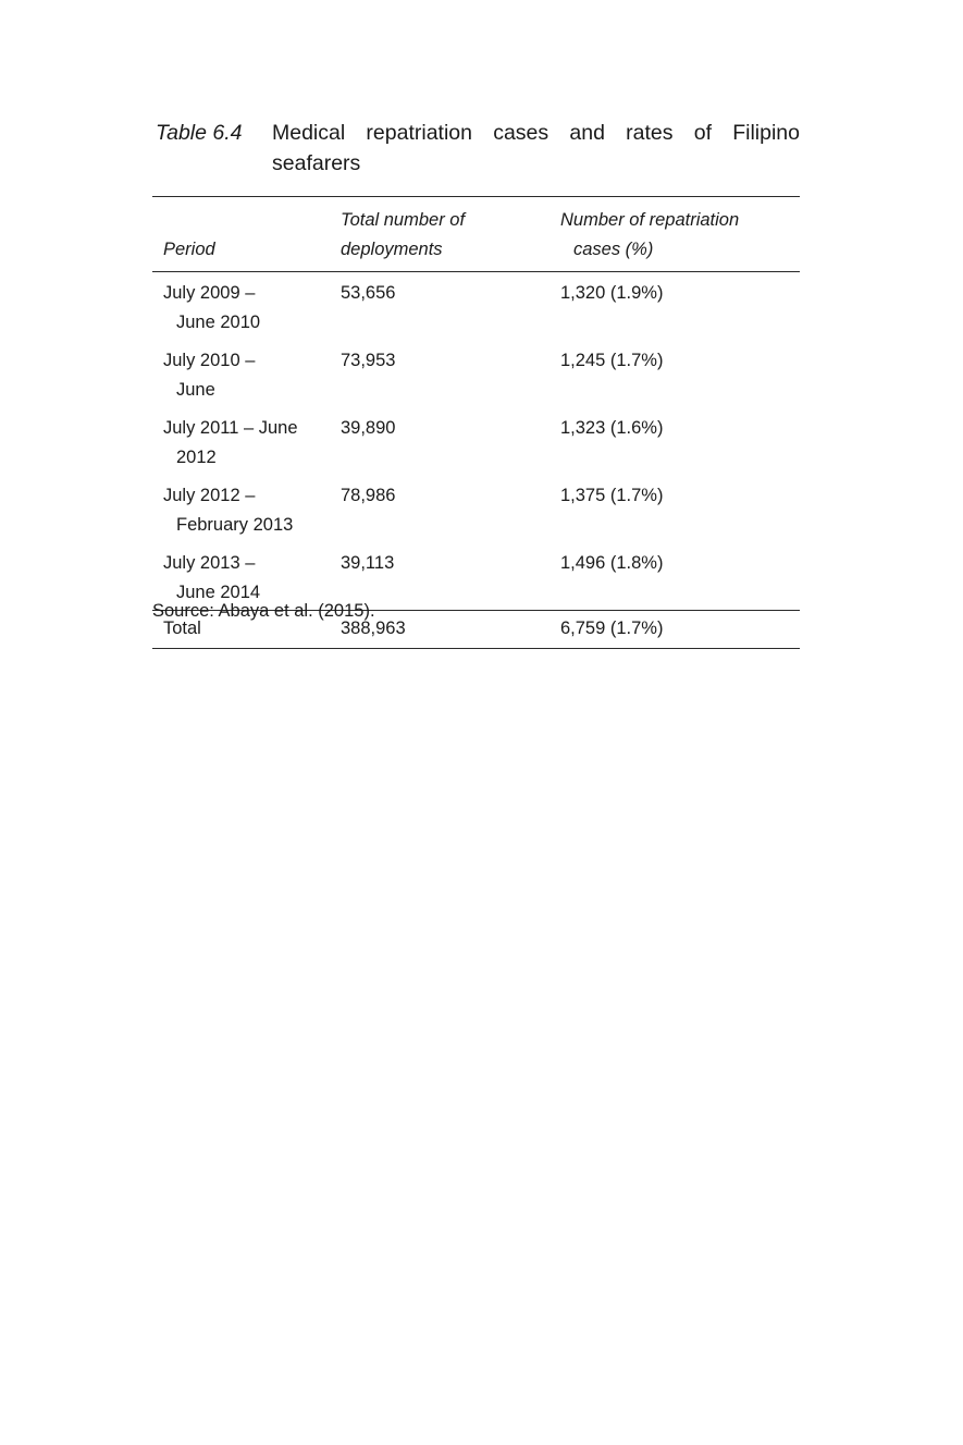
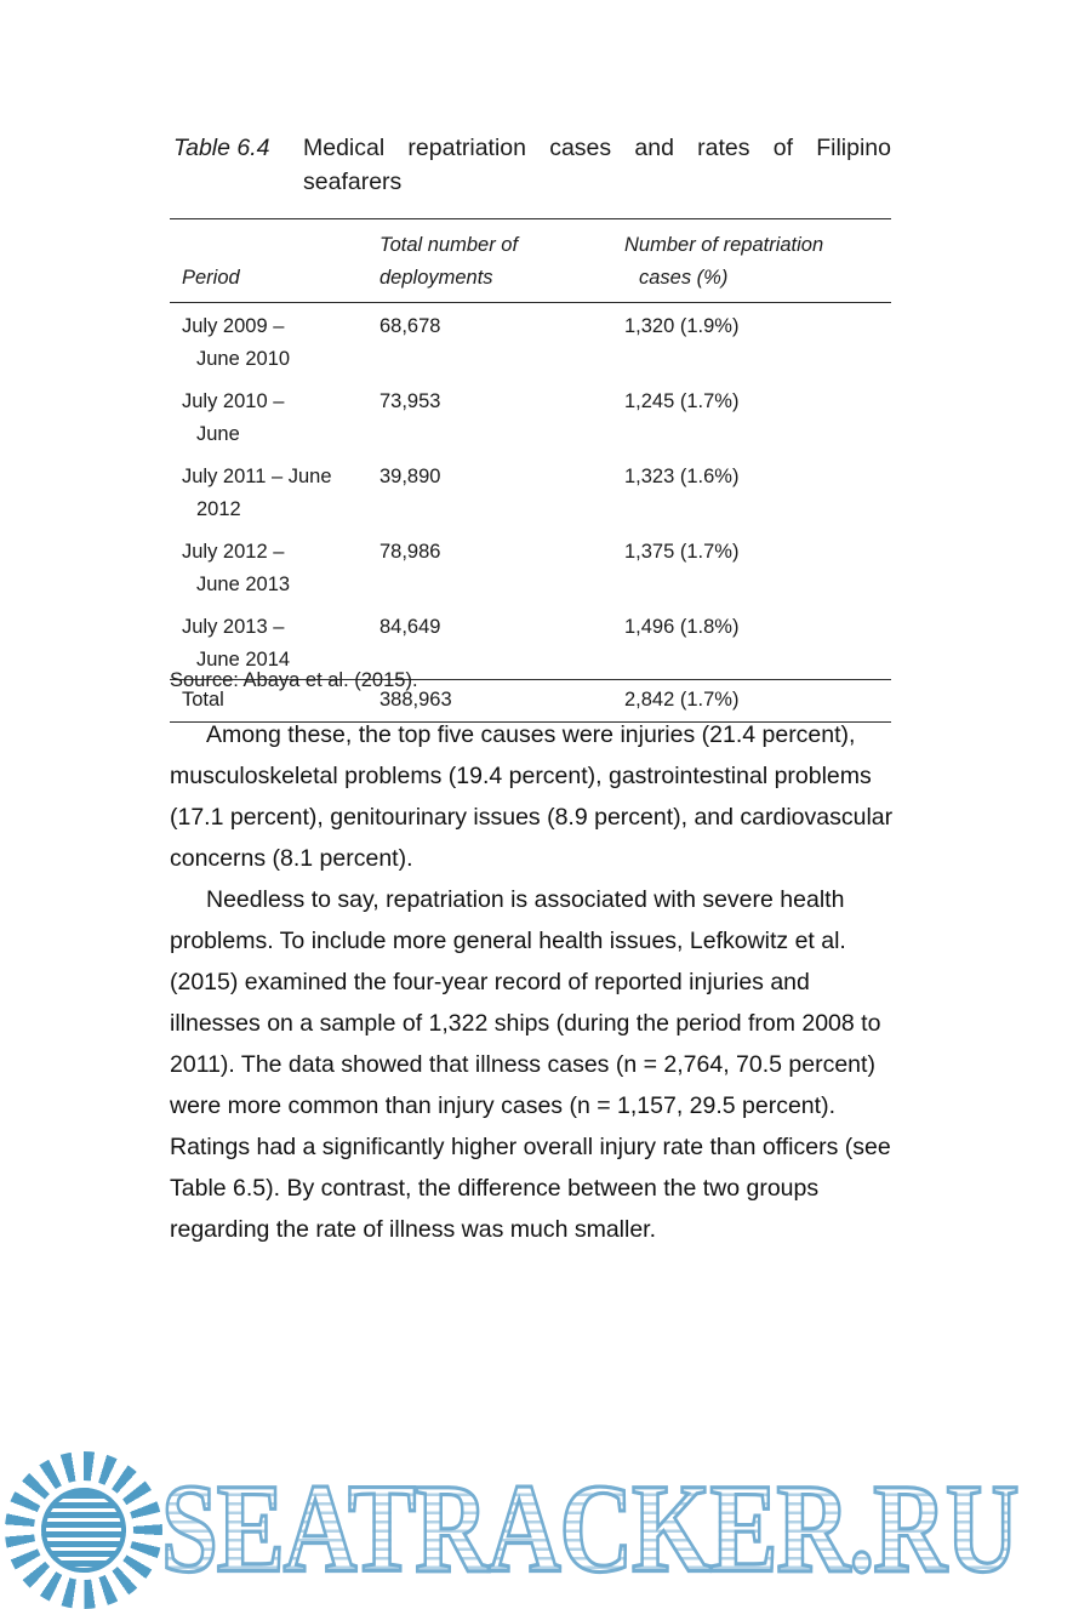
  Table 6.4
  Medical repatriation cases and rates of Filipino seafarers
  Period	Total number of deployments	Number of repatriation cases (%)
- July 2009 –June 2010	53,656	1,320 (1.9%)
+ July 2009 –June 2010	68,678	1,320 (1.9%)
  July 2010 –June	73,953	1,245 (1.7%)
  July 2011 – June2012	39,890	1,323 (1.6%)
- July 2012 –February 2013	78,986	1,375 (1.7%)
+ July 2012 –June 2013	78,986	1,375 (1.7%)
- July 2013 –June 2014	39,113	1,496 (1.8%)
+ July 2013 –June 2014	84,649	1,496 (1.8%)
- Total	388,963	6,759 (1.7%)
+ Total	388,963	2,842 (1.7%)
  Source: Abaya et al. (2015).
+ Among these, the top five causes were injuries (21.4 percent), musculoskeletal problems (19.4 percent), gastrointestinal problems (17.1 percent), genitourinary issues (8.9 percent), and cardiovascular concerns (8.1 percent).
+ Needless to say, repatriation is associated with severe health problems. To include more general health issues, Lefkowitz et al. (2015) examined the four-year record of reported injuries and illnesses on a sample of 1,322 ships (during the period from 2008 to 2011). The data showed that illness cases (n = 2,764, 70.5 percent) were more common than injury cases (n = 1,157, 29.5 percent). Ratings had a significantly higher overall injury rate than officers (see Table 6.5). By contrast, the difference between the two groups regarding the rate of illness was much smaller.
+ SEATRACKER.RU
